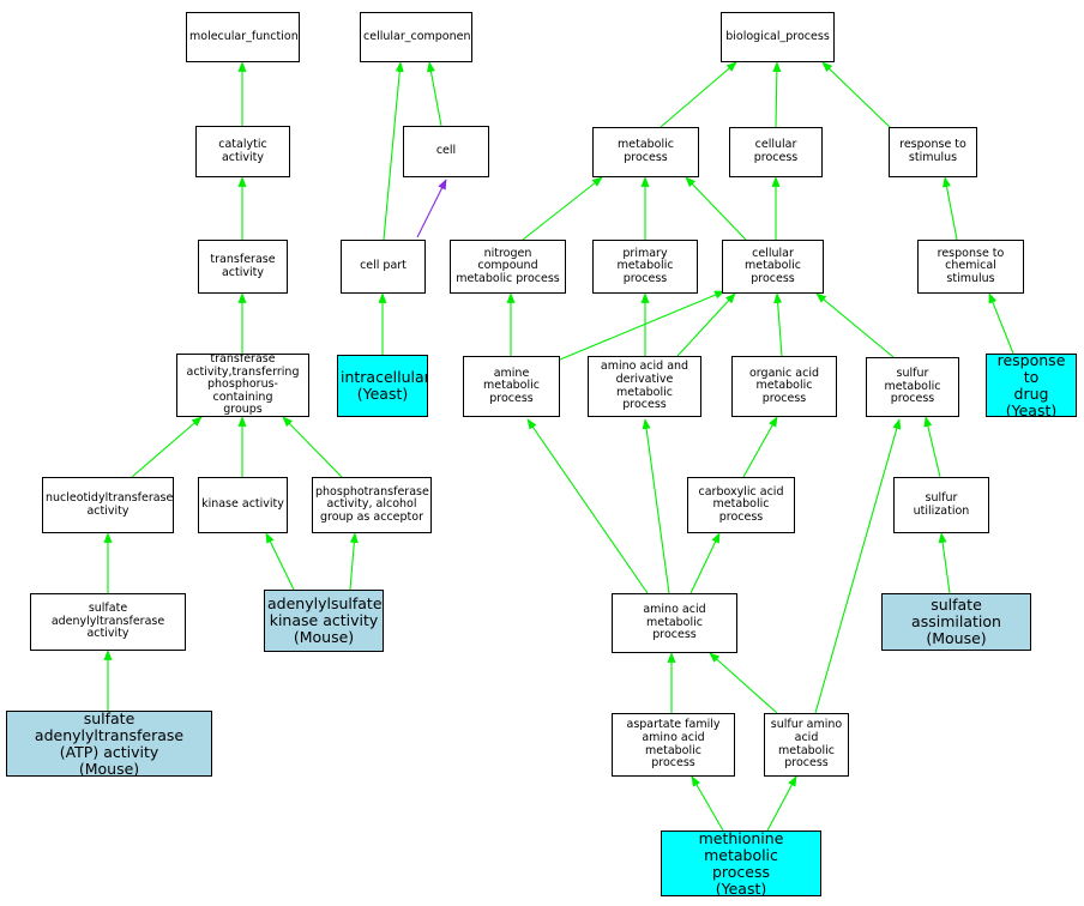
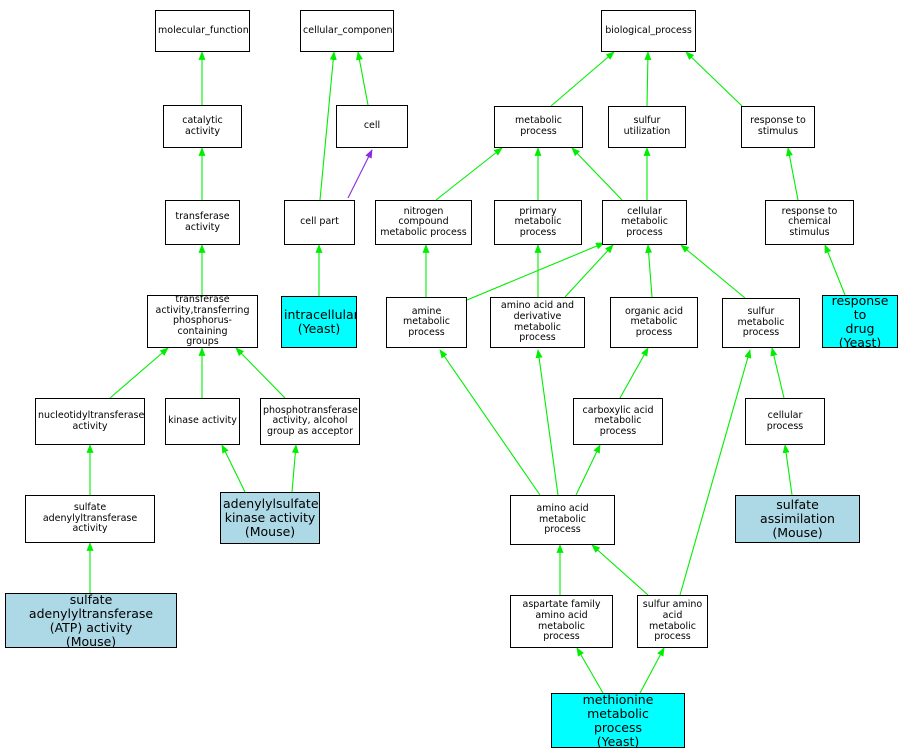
  molecular_function
  cellular_componen
  biological_process
  catalytic activity
  cell
  metabolic process
- cellular process
+ sulfur utilization
  response to
  stimulus
  transferase
  activity
  cell part
  nitrogen compound
  metabolic process
  primary metabolic
  process
  cellular metabolic
  process
  response to
  chemical stimulus
  transferase
  activity,transferring
  phosphorus-containing
  groups
  intracellula
  (Yeast)
  amine metabolic
  process
  amino acid and
  derivative metabolic
  process
  organic acid
  metabolic process
  sulfur metabolic
  process
  response to
  drug
  (Yeast)
  nucleotidyltransferase
  activity
  kinase activity
  phosphotransferase
  activity, alcohol
  group as acceptor
  carboxylic acid
  metabolic process
- sulfur utilization
+ cellular process
  sulfate adenylyltransferase
  activity
  adenylylsulfate
  kinase activity
  (Mouse)
  amino acid metabolic
  process
  sulfate assimilation
  (Mouse)
  sulfate adenylyltransferase
  (ATP) activity
  (Mouse)
  aspartate family
  amino acid metabolic
  process
  sulfur amino
  acid metabolic
  process
  methionine metabolic
  process
  (Yeast)
